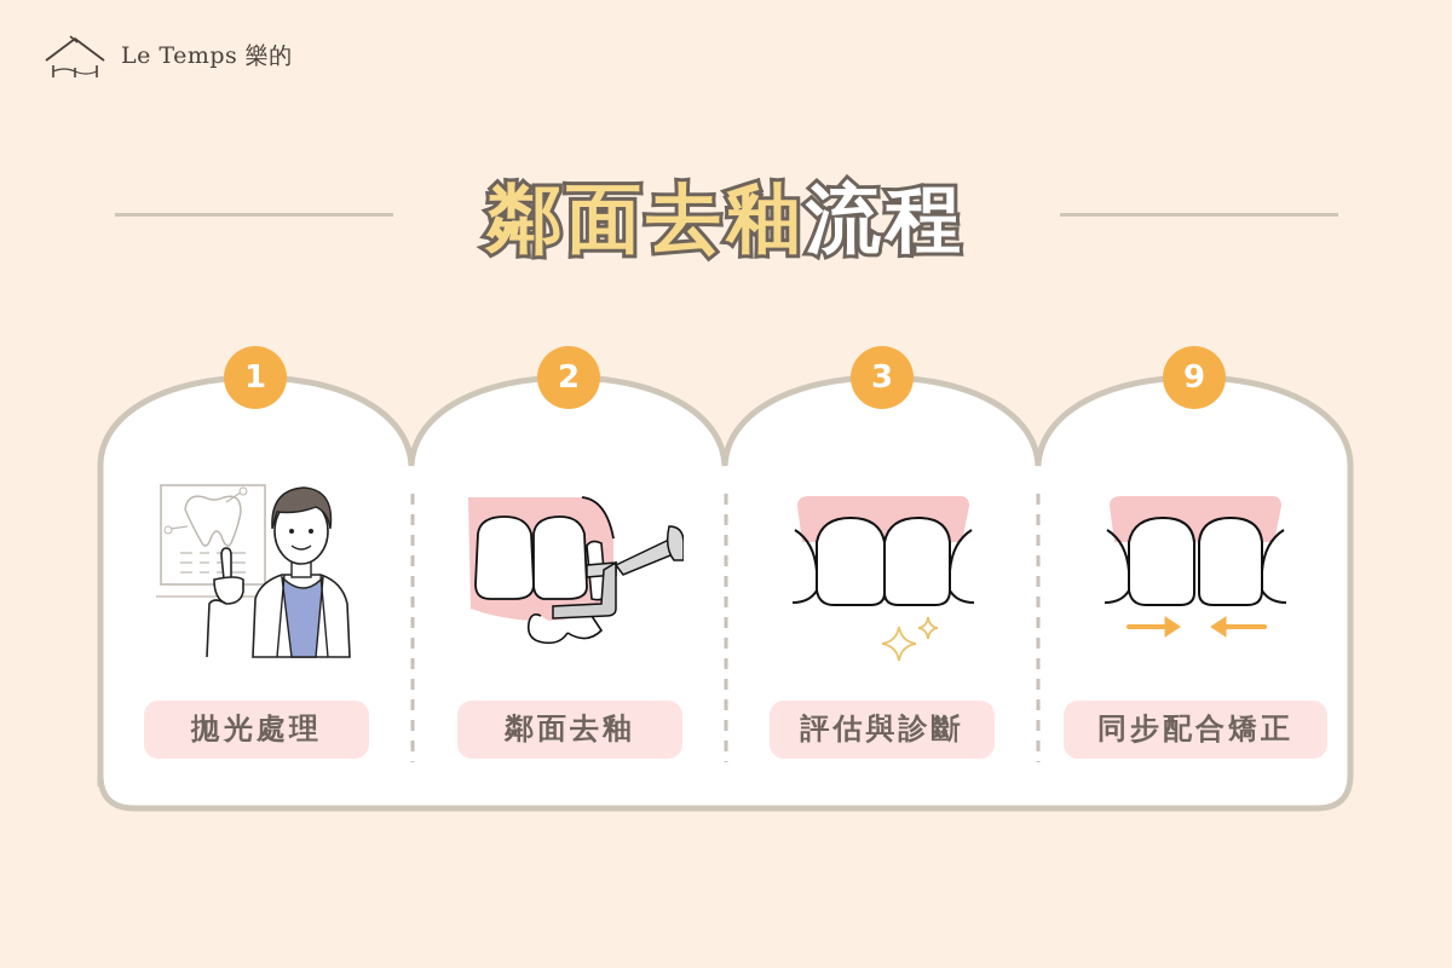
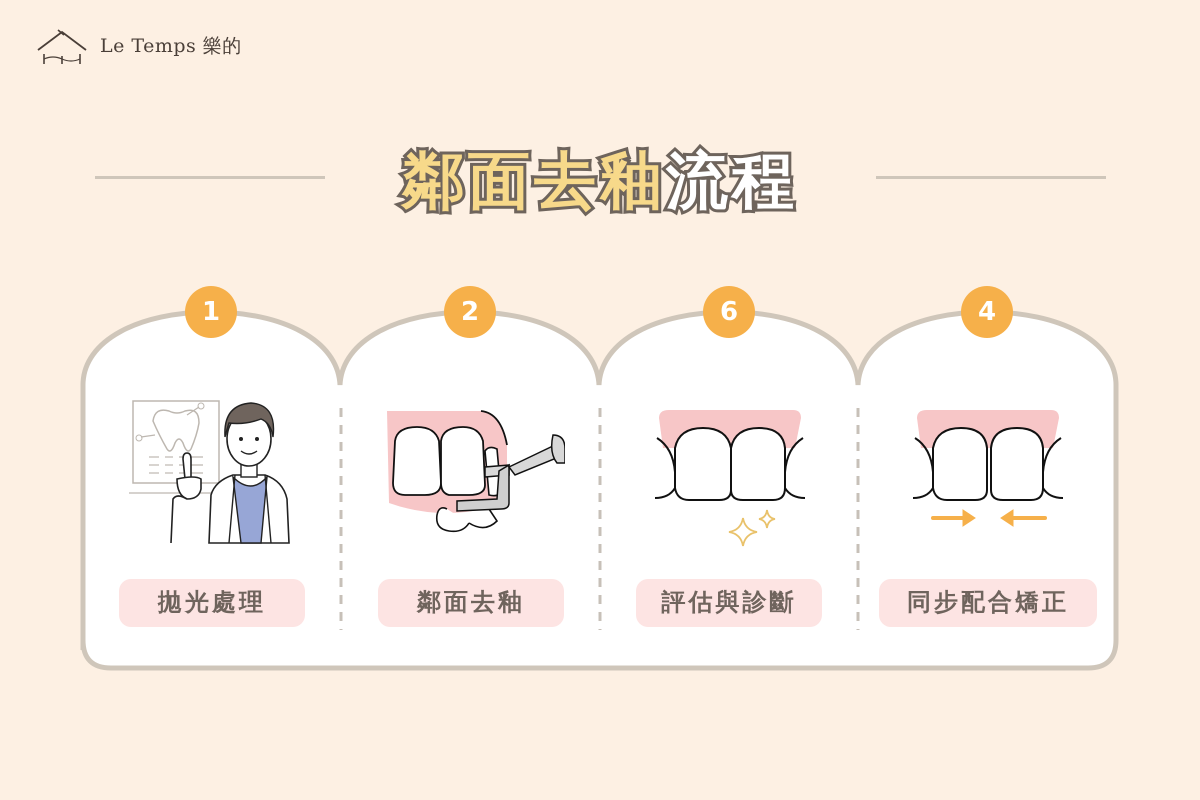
  Le Temps 樂的
  鄰面去釉流程
  1
  2
- 3
+ 6
- 9
+ 4
  拋光處理
  鄰面去釉
  評估與診斷
  同步配合矯正
